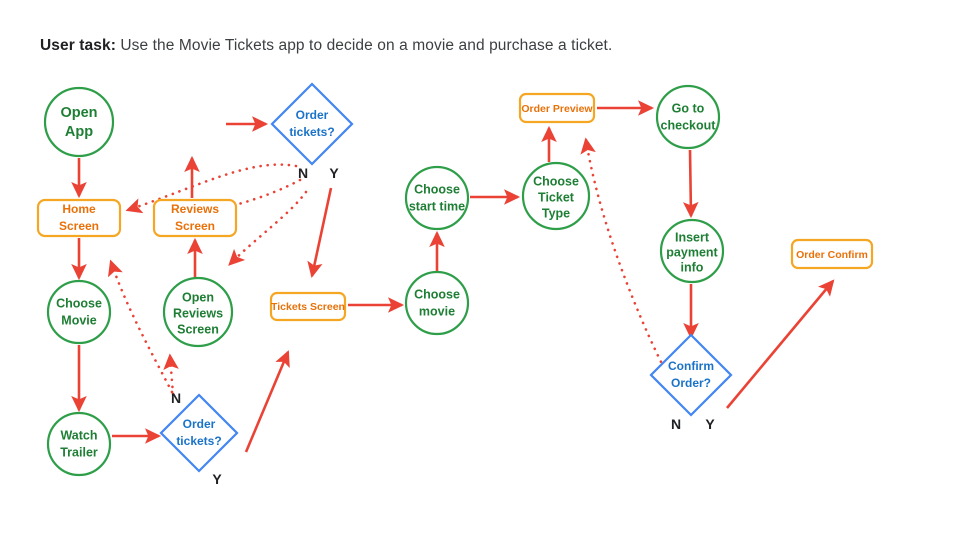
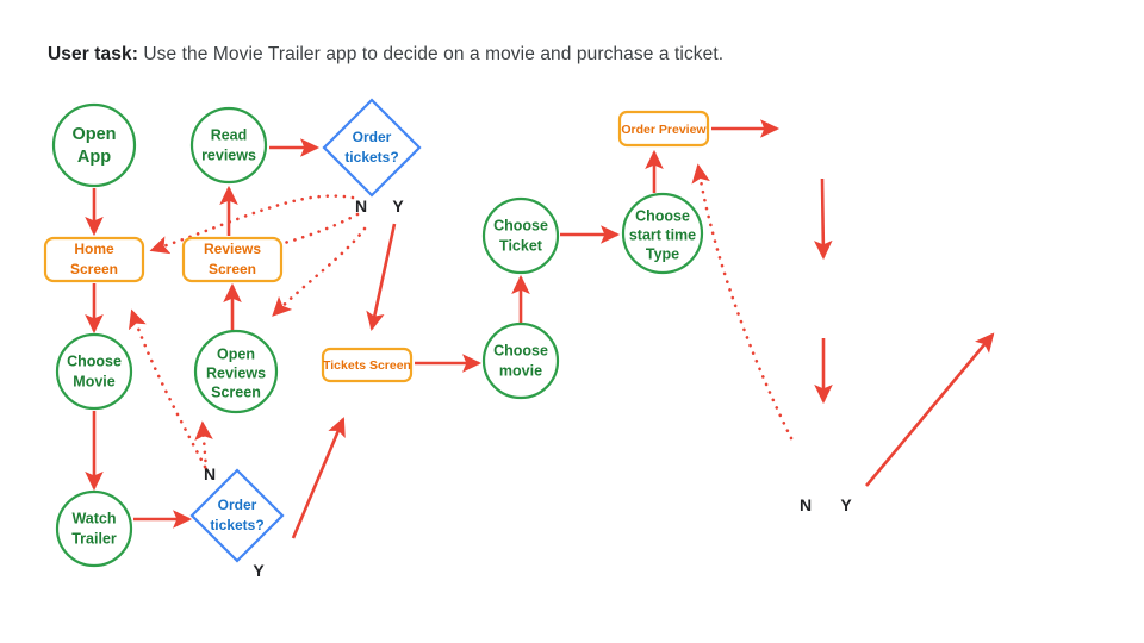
- User task: Use the Movie Tickets app to decide on a movie and purchase a ticket.
+ User task: Use the Movie Trailer app to decide on a movie and purchase a ticket.
  Open
  App
+ Read
+ reviews
  Order
  tickets?
  Order Preview
- Go to
- checkout
  Home
  Screen
  Reviews
  Screen
  Choose
- start time
+ Ticket
  Choose
- Ticket
+ start time
  Type
- Insert
- payment
- info
- Order Confirm
  Choose
  Movie
  Open
  Reviews
  Screen
  Tickets Screen
  Choose
  movie
- Confirm
- Order?
  Watch
  Trailer
  Order
  tickets?
  N
  Y
  N
  Y
  N
  Y
